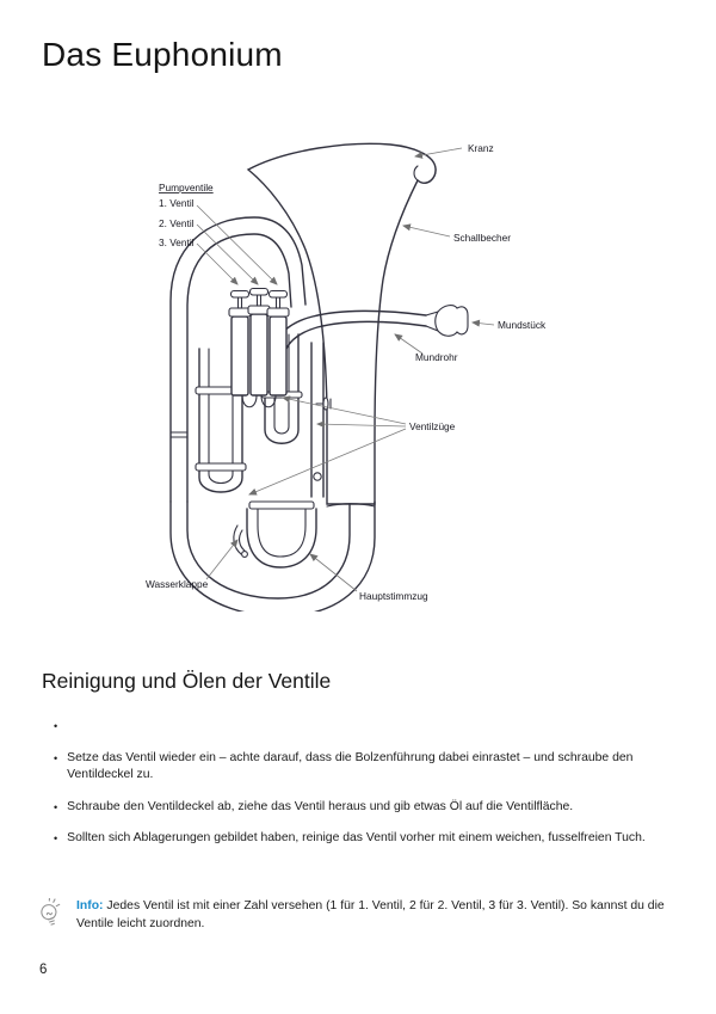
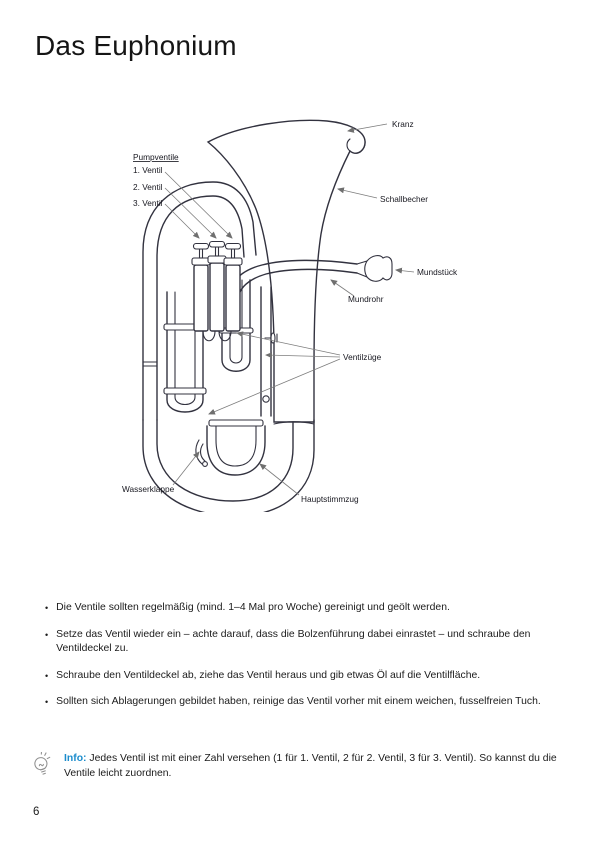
  Das Euphonium
  Kranz
  Pumpventile
  1. Ventil
  2. Ventil
  3. Ventil
  Schallbecher
  Mundstück
  Mundrohr
  Ventilzüge
  Wasserklappe
  Hauptstimmzug
- Reinigung und Ölen der Ventile
  •
+ Die Ventile sollten regelmäßig (mind. 1–4 Mal pro Woche) gereinigt und geölt werden.
  •
  Setze das Ventil wieder ein – achte darauf, dass die Bolzenführung dabei einrastet – und schraube den Ventildeckel zu.
  •
  Schraube den Ventildeckel ab, ziehe das Ventil heraus und gib etwas Öl auf die Ventilfläche.
  •
  Sollten sich Ablagerungen gebildet haben, reinige das Ventil vorher mit einem weichen, fusselfreien Tuch.
  Info: Jedes Ventil ist mit einer Zahl versehen (1 für 1. Ventil, 2 für 2. Ventil, 3 für 3. Ventil). So kannst du die Ventile leicht zuordnen.
  6
